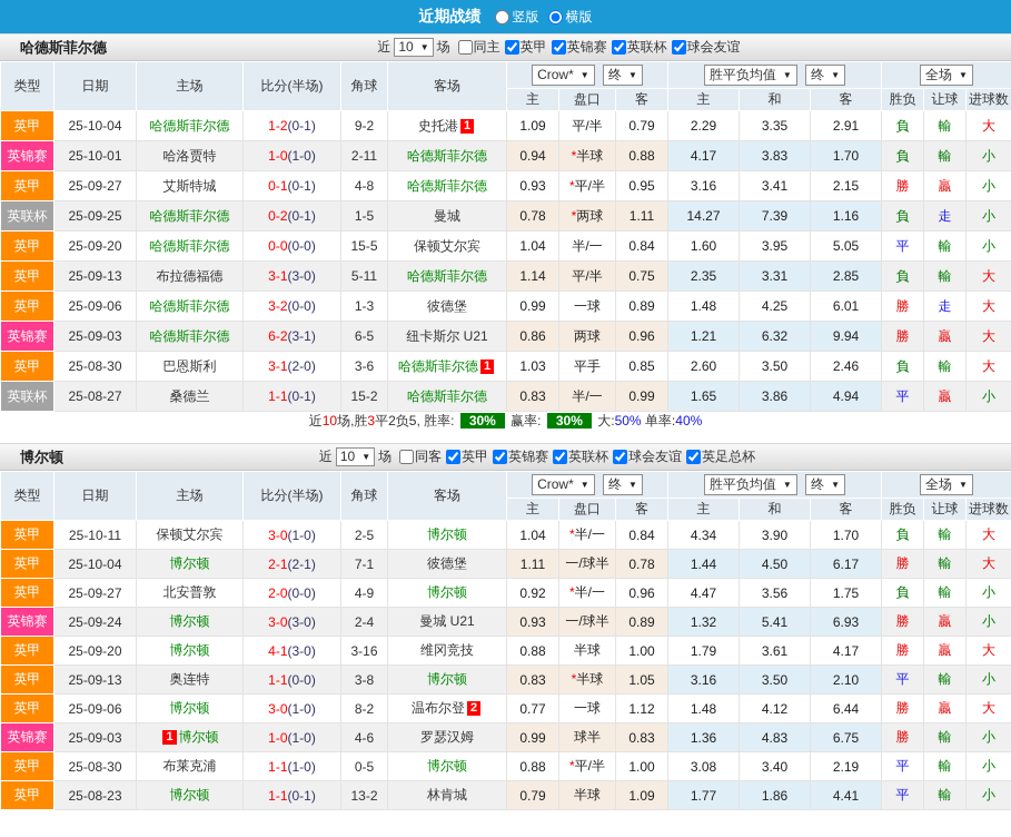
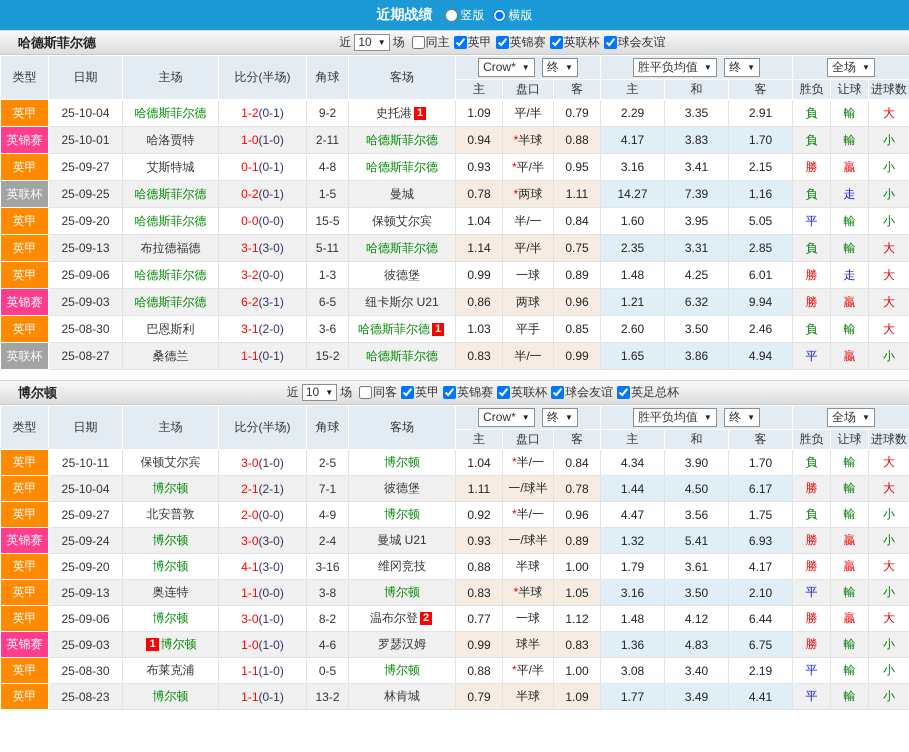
  近期战绩
  竖版
  横版
  哈德斯菲尔德
  近
  10
  ▼
  场
  同主
  英甲
  英锦赛
  英联杯
  球会友谊
  类型	日期	主场	比分(半场)	角球	客场	Crow* ▼ 终 ▼	胜平负均值 ▼ 终 ▼	全场 ▼
  主	盘口	客	主	和	客	胜负	让球	进球数
  英甲	25-10-04	哈德斯菲尔德	1-2(0-1)	9-2	史托港 1	1.09	平/半	0.79	2.29	3.35	2.91	負	輸	大
  英锦赛	25-10-01	哈洛贾特	1-0(1-0)	2-11	哈德斯菲尔德	0.94	*半球	0.88	4.17	3.83	1.70	負	輸	小
  英甲	25-09-27	艾斯特城	0-1(0-1)	4-8	哈德斯菲尔德	0.93	*平/半	0.95	3.16	3.41	2.15	勝	贏	小
  英联杯	25-09-25	哈德斯菲尔德	0-2(0-1)	1-5	曼城	0.78	*两球	1.11	14.27	7.39	1.16	負	走	小
  英甲	25-09-20	哈德斯菲尔德	0-0(0-0)	15-5	保顿艾尔宾	1.04	半/一	0.84	1.60	3.95	5.05	平	輸	小
  英甲	25-09-13	布拉德福德	3-1(3-0)	5-11	哈德斯菲尔德	1.14	平/半	0.75	2.35	3.31	2.85	負	輸	大
  英甲	25-09-06	哈德斯菲尔德	3-2(0-0)	1-3	彼德堡	0.99	一球	0.89	1.48	4.25	6.01	勝	走	大
  英锦赛	25-09-03	哈德斯菲尔德	6-2(3-1)	6-5	纽卡斯尔 U21	0.86	两球	0.96	1.21	6.32	9.94	勝	贏	大
  英甲	25-08-30	巴恩斯利	3-1(2-0)	3-6	哈德斯菲尔德 1	1.03	平手	0.85	2.60	3.50	2.46	負	輸	大
  英联杯	25-08-27	桑德兰	1-1(0-1)	15-2	哈德斯菲尔德	0.83	半/一	0.99	1.65	3.86	4.94	平	贏	小
- 近10场,胜3平2负5, 胜率: 30% 赢率: 30% 大:50% 单率:40%
  博尔顿
  近
  10
  ▼
  场
  同客
  英甲
  英锦赛
  英联杯
  球会友谊
  英足总杯
  类型	日期	主场	比分(半场)	角球	客场	Crow* ▼ 终 ▼	胜平负均值 ▼ 终 ▼	全场 ▼
  主	盘口	客	主	和	客	胜负	让球	进球数
  英甲	25-10-11	保顿艾尔宾	3-0(1-0)	2-5	博尔顿	1.04	*半/一	0.84	4.34	3.90	1.70	負	輸	大
  英甲	25-10-04	博尔顿	2-1(2-1)	7-1	彼德堡	1.11	一/球半	0.78	1.44	4.50	6.17	勝	輸	大
  英甲	25-09-27	北安普敦	2-0(0-0)	4-9	博尔顿	0.92	*半/一	0.96	4.47	3.56	1.75	負	輸	小
  英锦赛	25-09-24	博尔顿	3-0(3-0)	2-4	曼城 U21	0.93	一/球半	0.89	1.32	5.41	6.93	勝	贏	小
  英甲	25-09-20	博尔顿	4-1(3-0)	3-16	维冈竞技	0.88	半球	1.00	1.79	3.61	4.17	勝	贏	大
  英甲	25-09-13	奥连特	1-1(0-0)	3-8	博尔顿	0.83	*半球	1.05	3.16	3.50	2.10	平	輸	小
  英甲	25-09-06	博尔顿	3-0(1-0)	8-2	温布尔登 2	0.77	一球	1.12	1.48	4.12	6.44	勝	贏	大
  英锦赛	25-09-03	1 博尔顿	1-0(1-0)	4-6	罗瑟汉姆	0.99	球半	0.83	1.36	4.83	6.75	勝	輸	小
  英甲	25-08-30	布莱克浦	1-1(1-0)	0-5	博尔顿	0.88	*平/半	1.00	3.08	3.40	2.19	平	輸	小
- 英甲	25-08-23	博尔顿	1-1(0-1)	13-2	林肯城	0.79	半球	1.09	1.77	1.86	4.41	平	輸	小
+ 英甲	25-08-23	博尔顿	1-1(0-1)	13-2	林肯城	0.79	半球	1.09	1.77	3.49	4.41	平	輸	小
